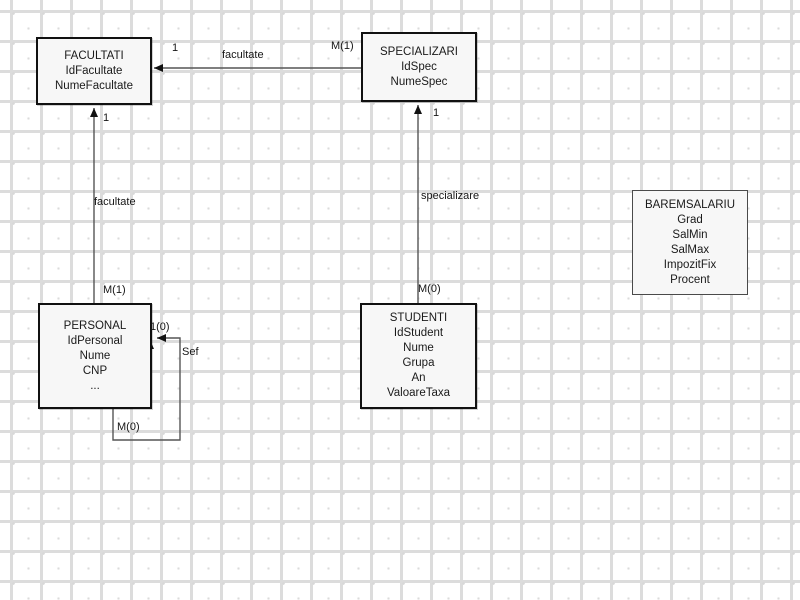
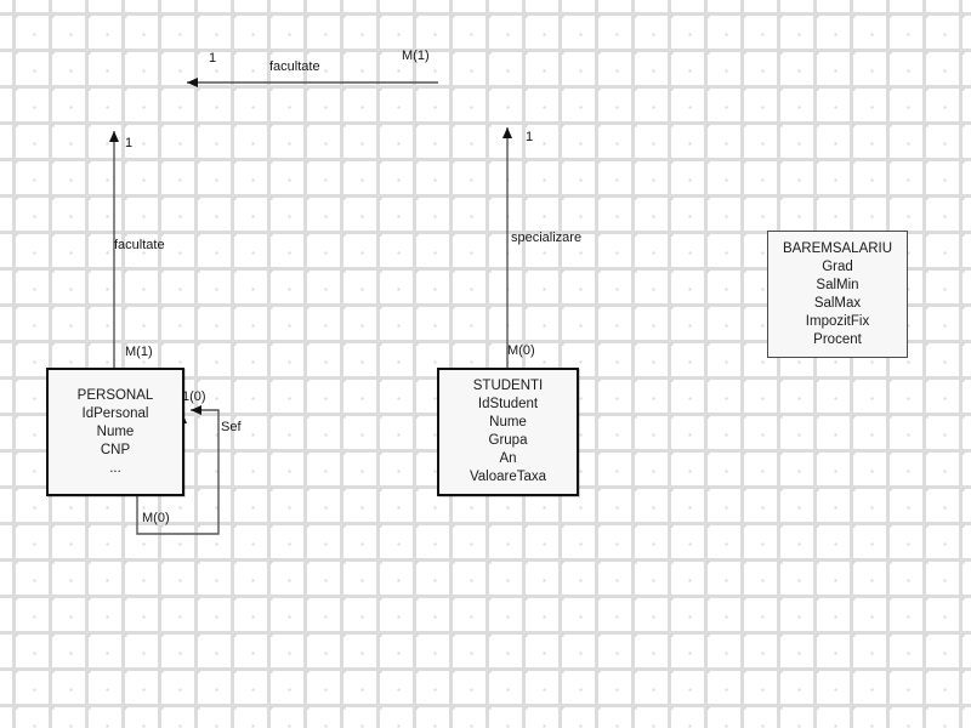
- FACULTATI
- IdFacultate
- NumeFacultate
- SPECIALIZARI
- IdSpec
- NumeSpec
  PERSONAL
  IdPersonal
  Nume
  CNP
  ...
  STUDENTI
  IdStudent
  Nume
  Grupa
  An
  ValoareTaxa
  BAREMSALARIU
  Grad
  SalMin
  SalMax
  ImpozitFix
  Procent
  facultate
  M(1)
  1
  facultate
  M(1)
  1
  specializare
  M(0)
  1
  Sef
  M(0)
  1(0)
